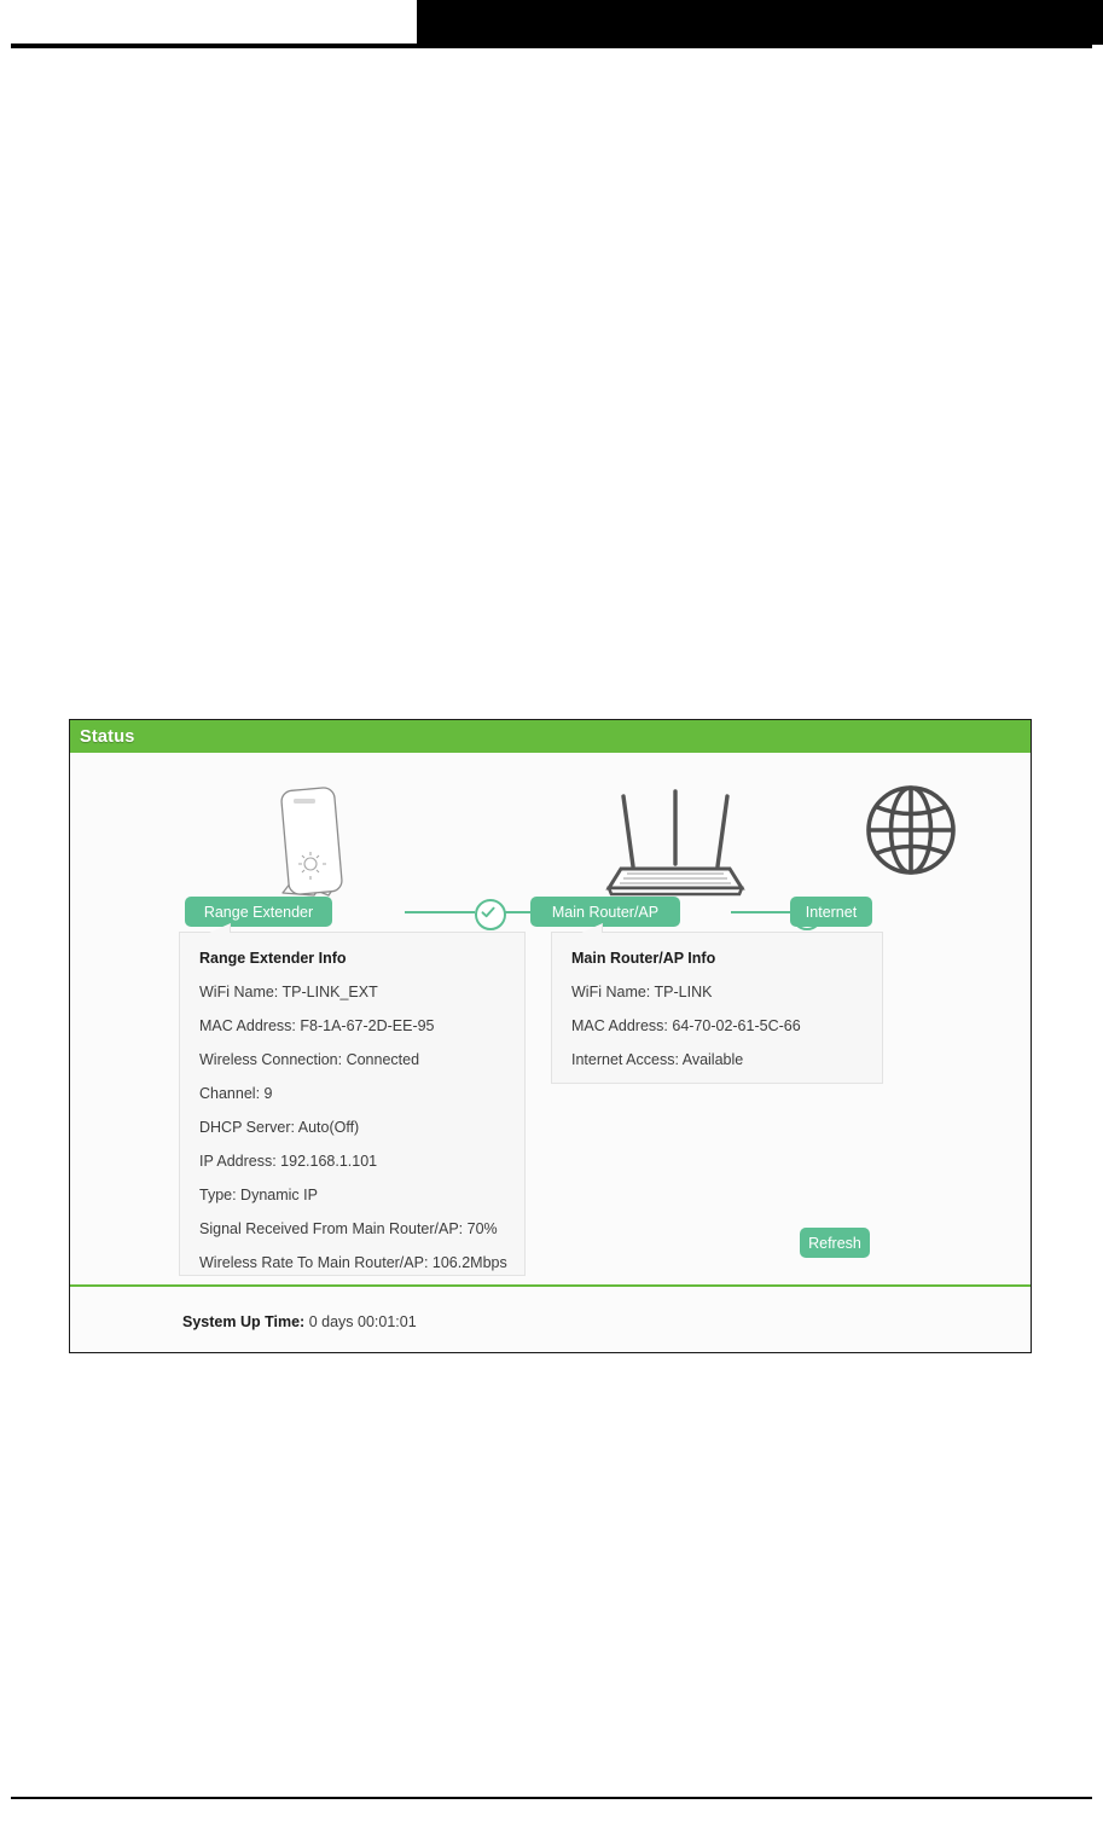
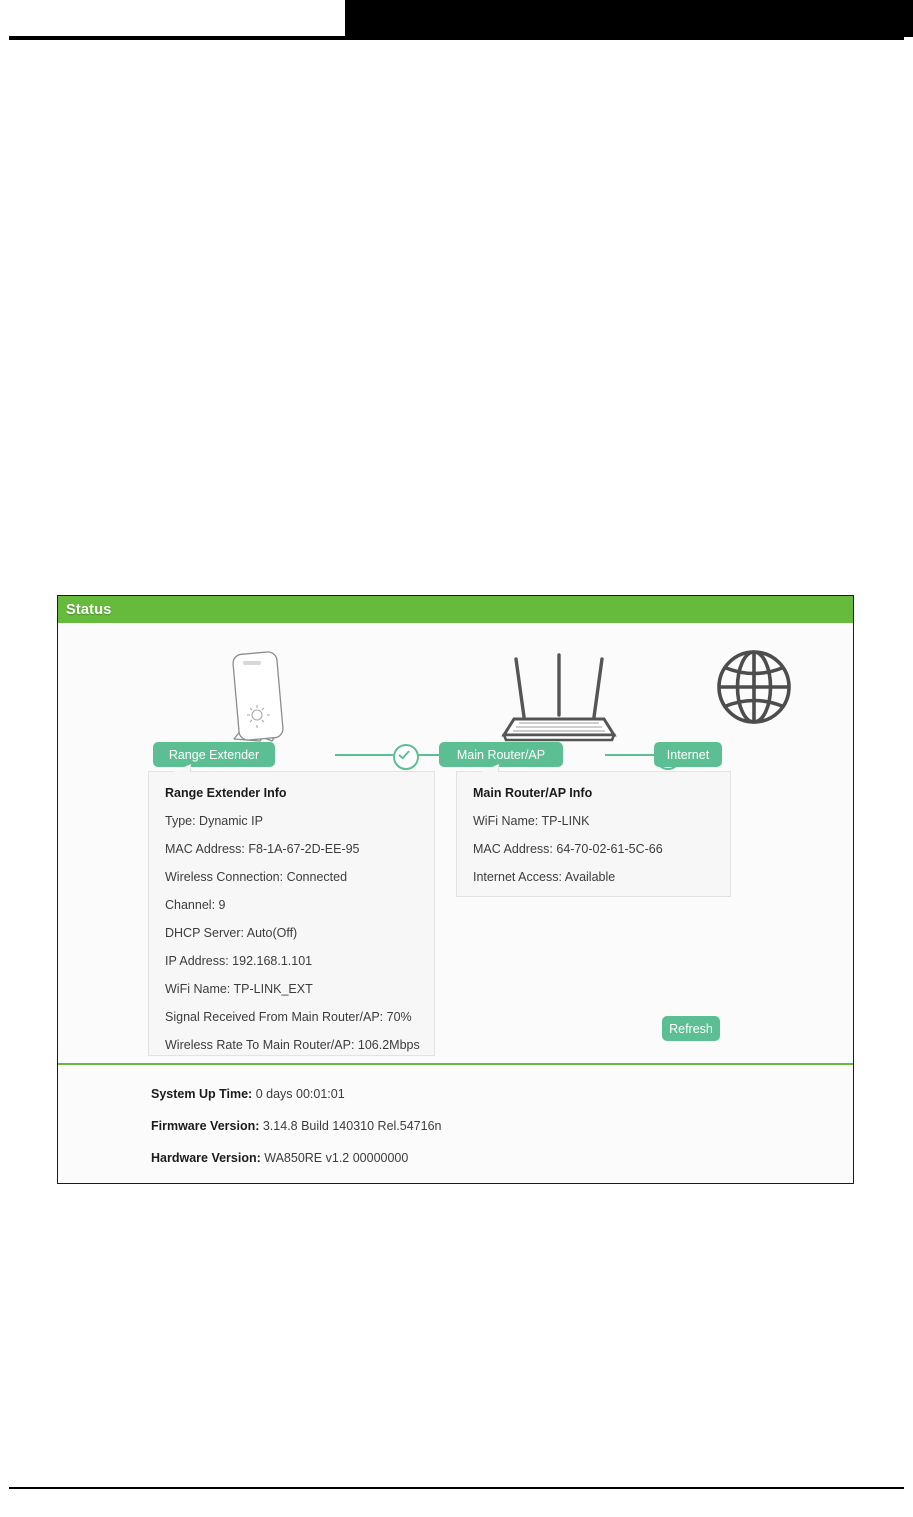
  Status
  Range Extender
  Main Router/AP
  Internet
  Range Extender Info
- WiFi Name: TP-LINK_EXT
+ Type: Dynamic IP
  MAC Address: F8-1A-67-2D-EE-95
  Wireless Connection: Connected
  Channel: 9
  DHCP Server: Auto(Off)
  IP Address: 192.168.1.101
- Type: Dynamic IP
+ WiFi Name: TP-LINK_EXT
  Signal Received From Main Router/AP: 70%
  Wireless Rate To Main Router/AP: 106.2Mbps
  Main Router/AP Info
  WiFi Name: TP-LINK
  MAC Address: 64-70-02-61-5C-66
  Internet Access: Available
  Refresh
  System Up Time: 0 days 00:01:01
+ Firmware Version: 3.14.8 Build 140310 Rel.54716n
+ Hardware Version: WA850RE v1.2 00000000
